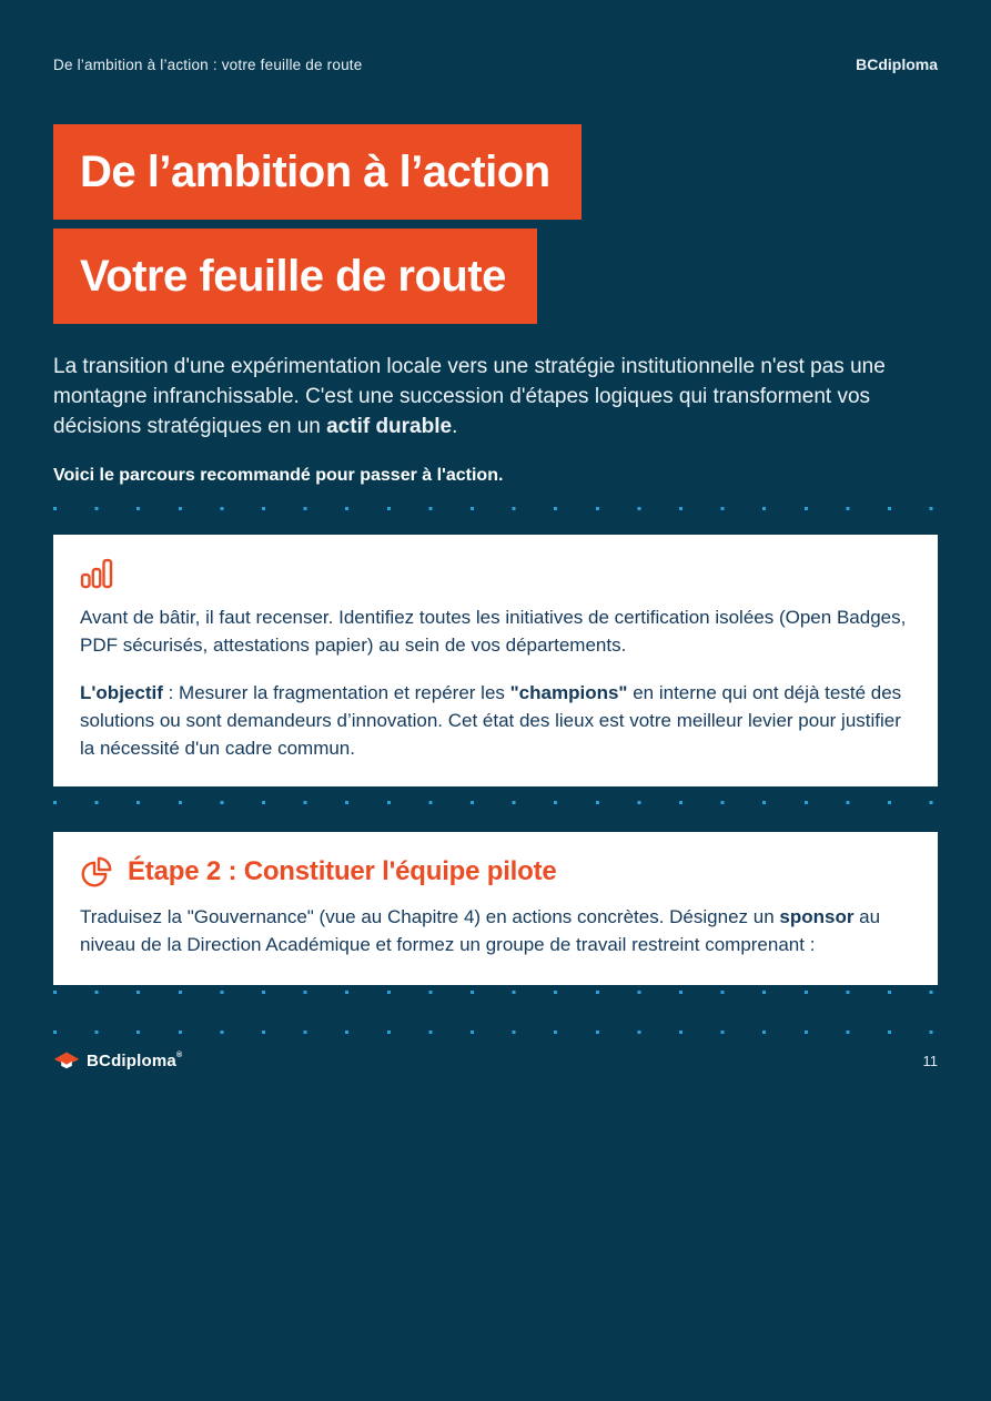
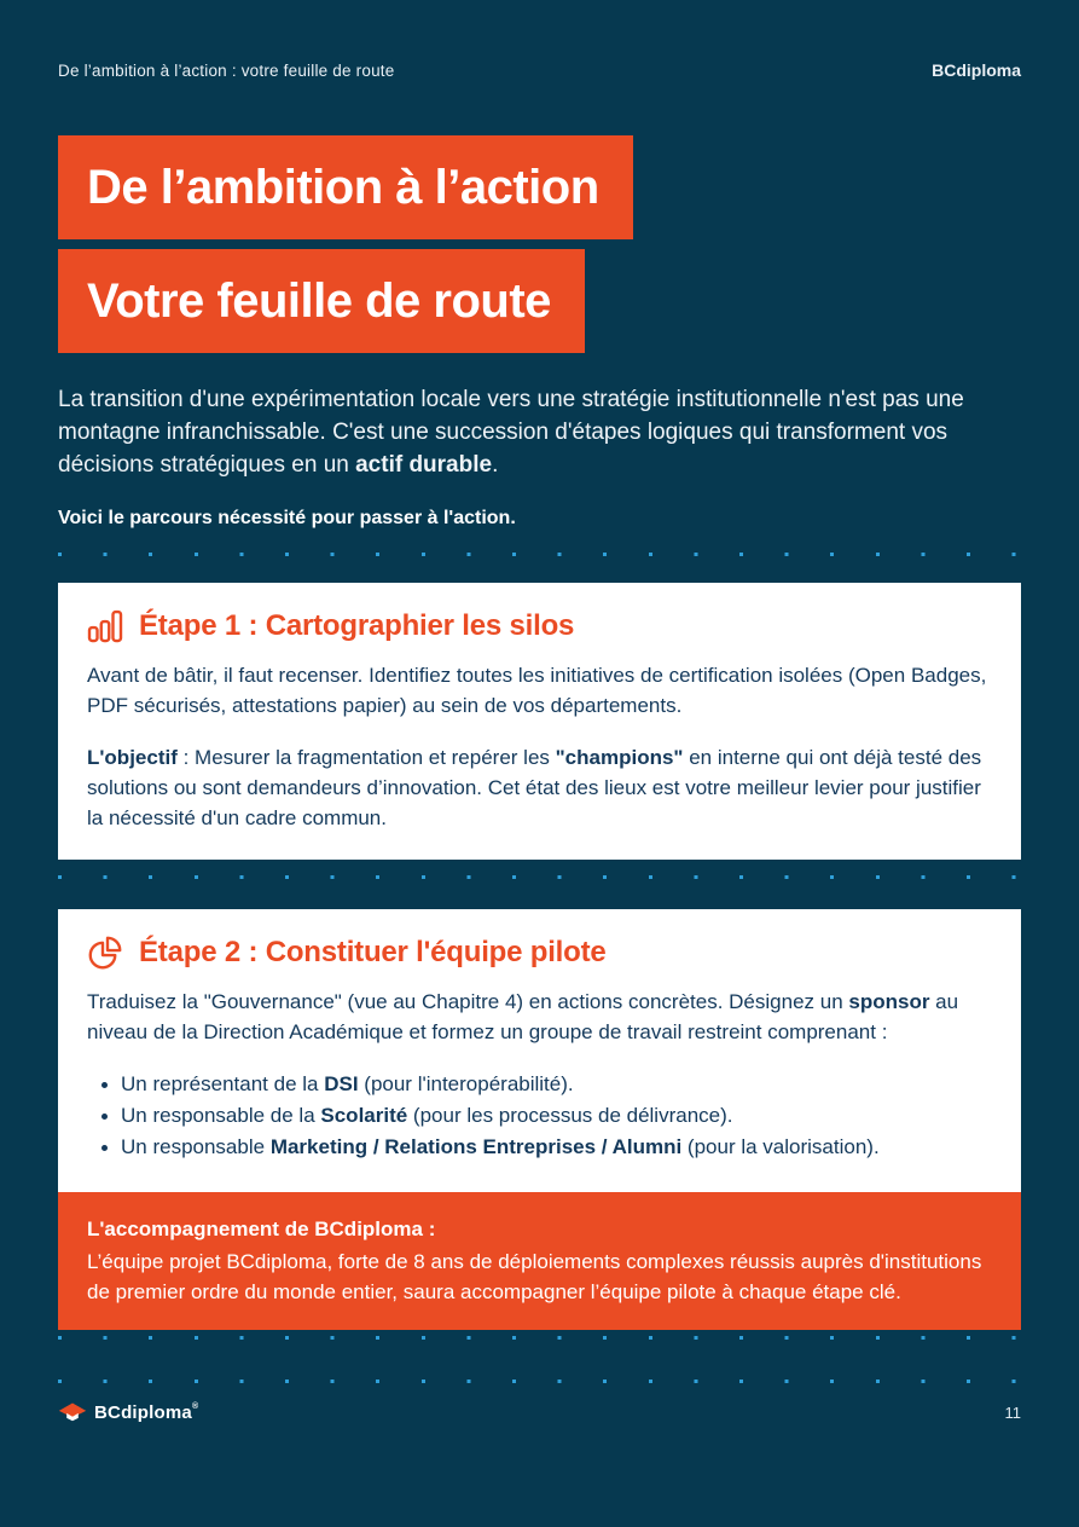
  De l’ambition à l’action : votre feuille de route
  BCdiploma
  De l’ambition à l’action
  Votre feuille de route
  La transition d'une expérimentation locale vers une stratégie institutionnelle n'est pas une montagne infranchissable. C'est une succession d'étapes logiques qui transforment vos décisions stratégiques en un actif durable.
- Voici le parcours recommandé pour passer à l'action.
+ Voici le parcours nécessité pour passer à l'action.
+ Étape 1 : Cartographier les silos
  Avant de bâtir, il faut recenser. Identifiez toutes les initiatives de certification isolées (Open Badges, PDF sécurisés, attestations papier) au sein de vos départements.
  L'objectif : Mesurer la fragmentation et repérer les "champions" en interne qui ont déjà testé des solutions ou sont demandeurs d’innovation. Cet état des lieux est votre meilleur levier pour justifier la nécessité d'un cadre commun.
  Étape 2 : Constituer l'équipe pilote
  Traduisez la "Gouvernance" (vue au Chapitre 4) en actions concrètes. Désignez un sponsor au niveau de la Direction Académique et formez un groupe de travail restreint comprenant :
+ Un représentant de la DSI (pour l'interopérabilité).
+ Un responsable de la Scolarité (pour les processus de délivrance).
+ Un responsable Marketing / Relations Entreprises / Alumni (pour la valorisation).
+ L'accompagnement de BCdiploma :
+ L’équipe projet BCdiploma, forte de 8 ans de déploiements complexes réussis auprès d'institutions de premier ordre du monde entier, saura accompagner l’équipe pilote à chaque étape clé.
  BCdiploma
  11
